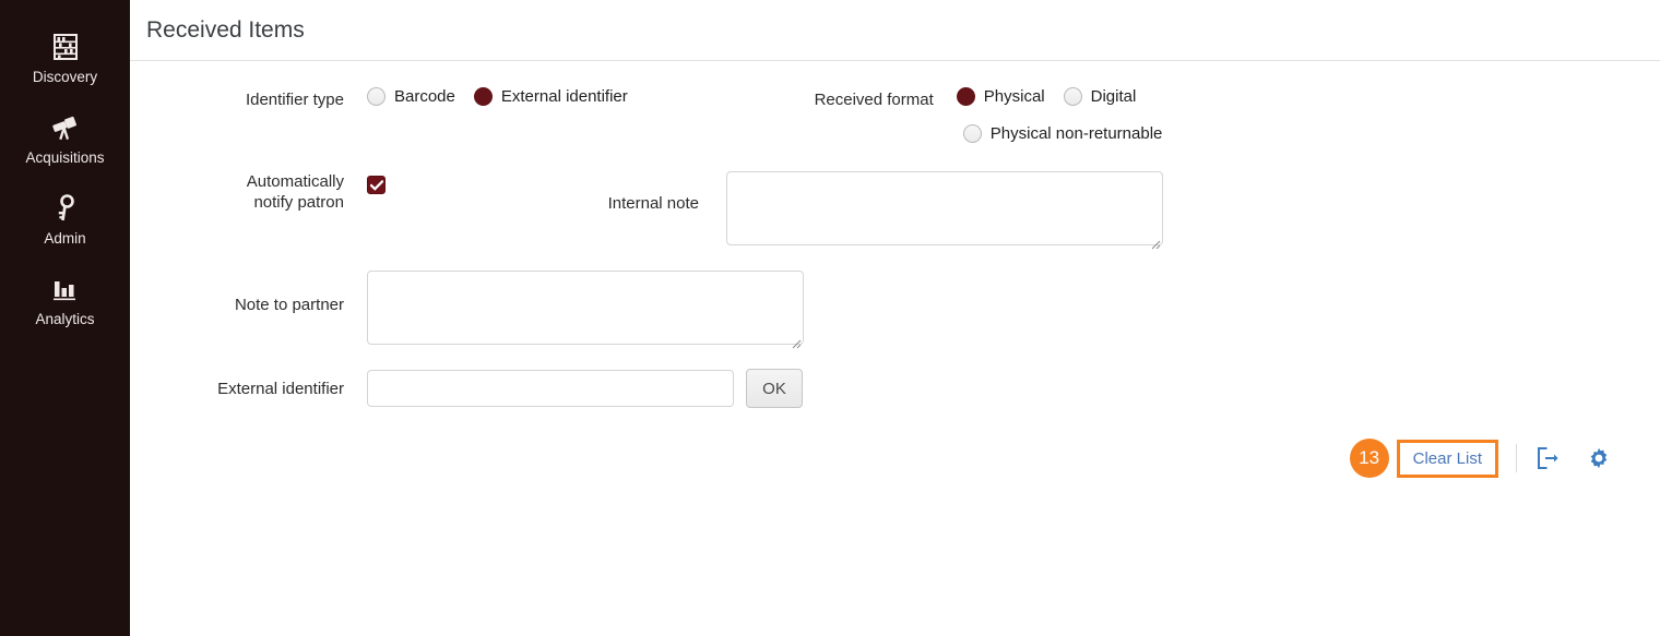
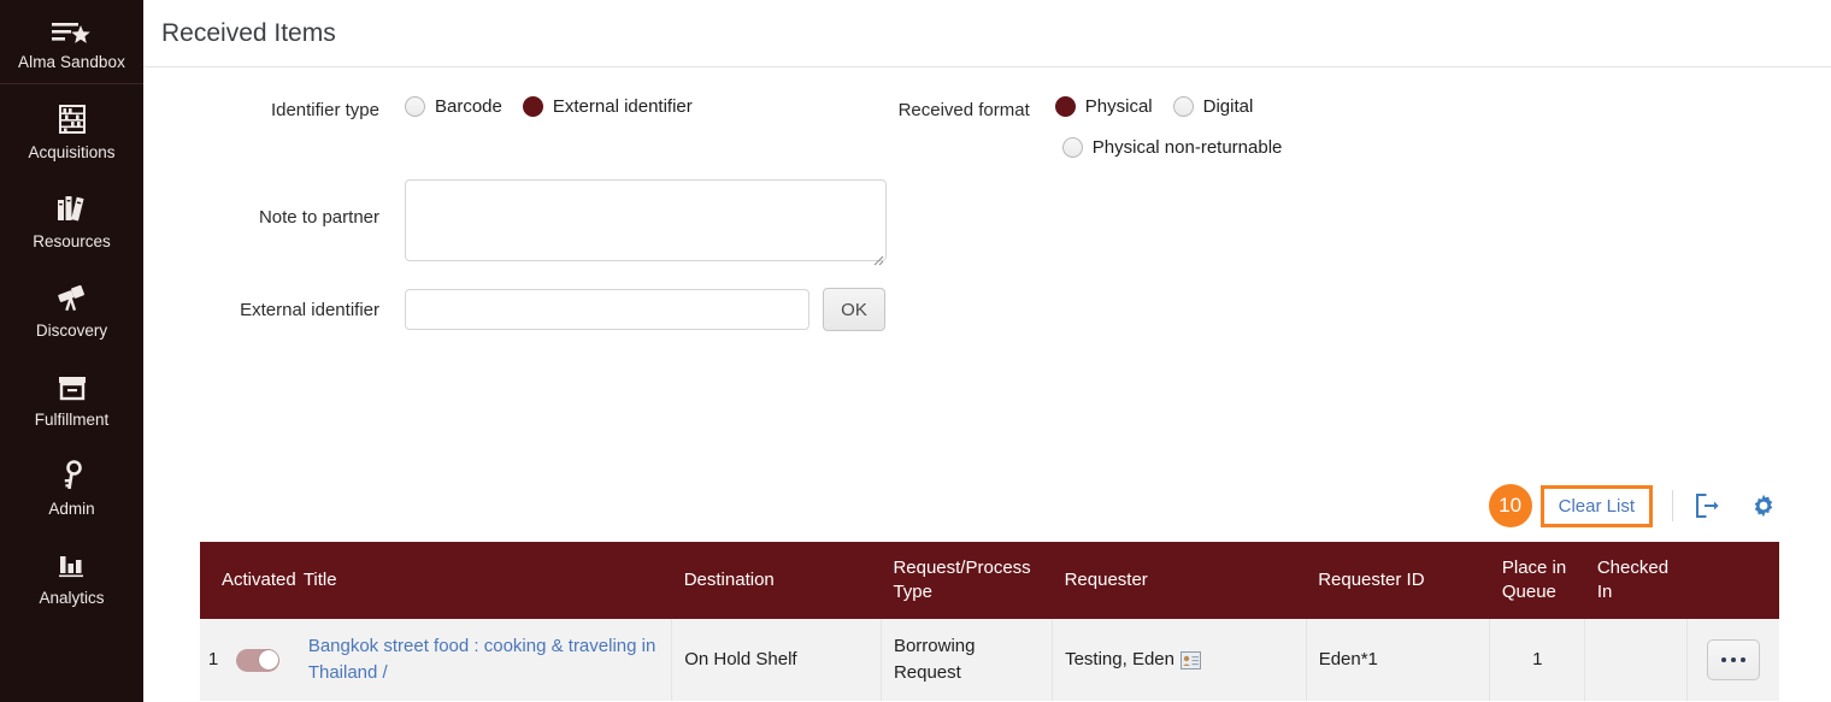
+ Alma Sandbox
- Discovery
+ Acquisitions
+ Resources
- Acquisitions
+ Discovery
+ Fulfillment
  Admin
  Analytics
  Received Items
  Identifier type
  Barcode
  External identifier
  Received format
  Physical
  Digital
  Physical non-returnable
- Automatically
- notify patron
- Internal note
  Note to partner
  External identifier
  OK
- 13
+ 10
  Clear List
+ Activated	Title	Destination	Request/Process Type	Requester	Requester ID	Place in Queue	Checked In
+ 1	Bangkok street food : cooking & traveling in Thailand /	On Hold Shelf	Borrowing Request	Testing, Eden	Eden*1	1
